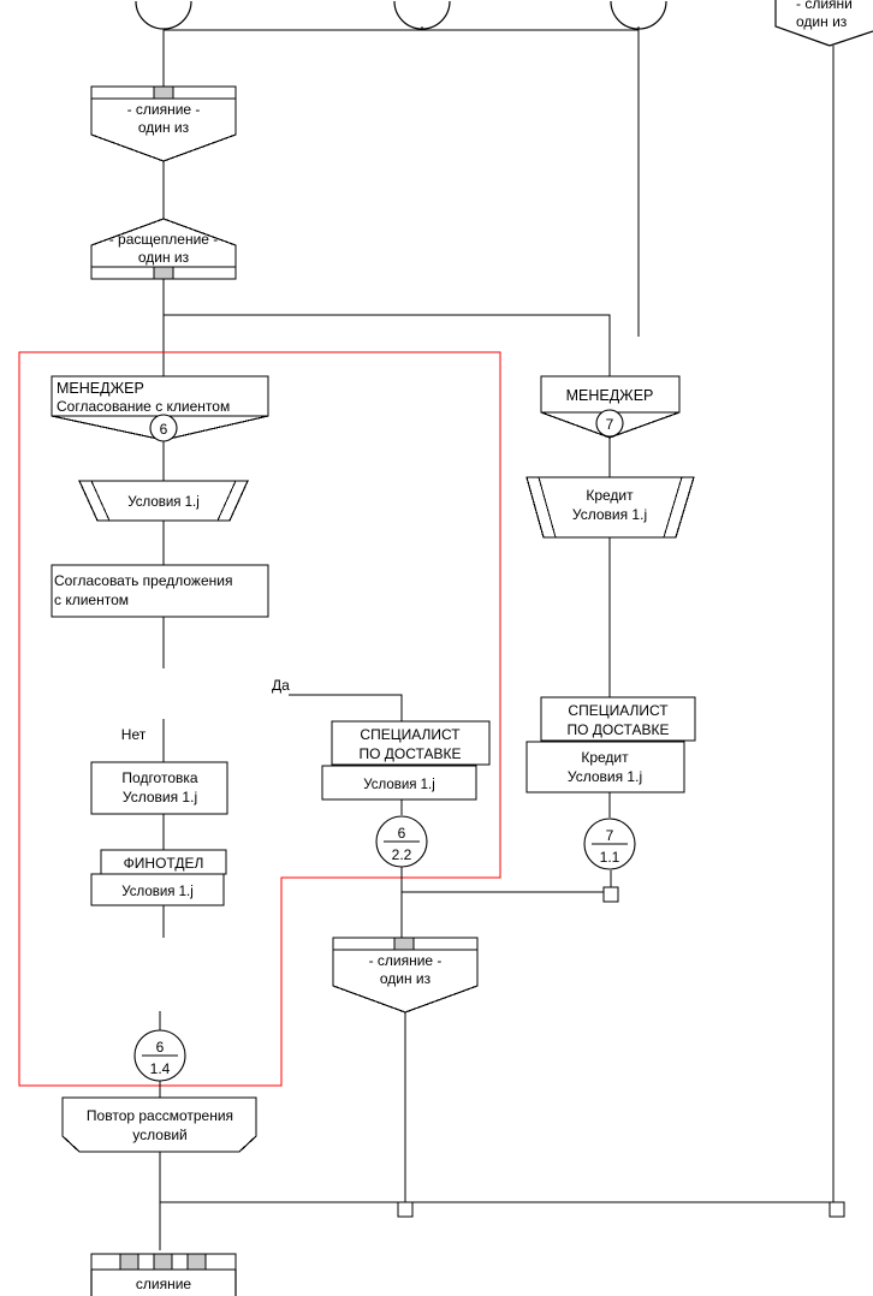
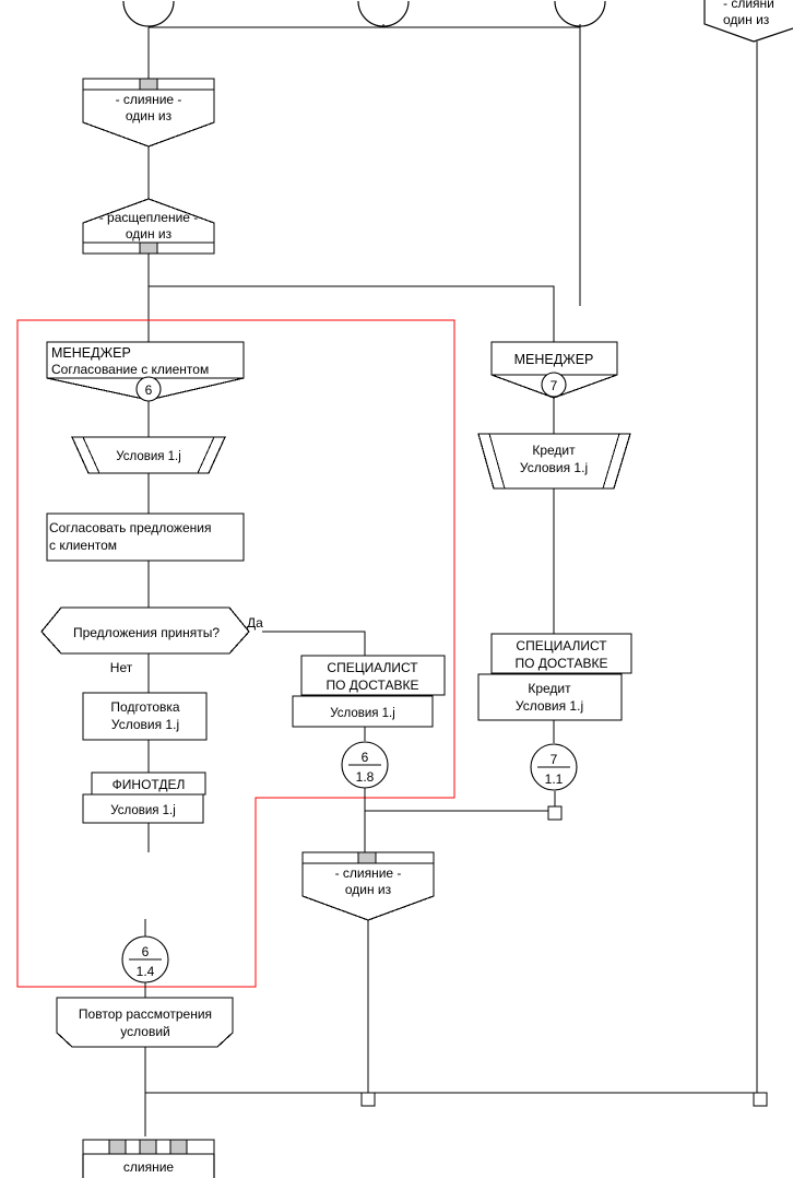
  - слияние -
  один из
  - расщепление -
  один из
  МЕНЕДЖЕР
  Согласование с клиентом
  6
  Условия 1.j
  Согласовать предложения
  с клиентом
+ Предложения приняты?
  Да
  Нет
  Подготовка
  Условия 1.j
  ФИНОТДЕЛ
  Условия 1.j
  6
  1.4
  Повтор рассмотрения
  условий
  СПЕЦИАЛИСТ
  ПО ДОСТАВКЕ
  Условия 1.j
  6
- 2.2
+ 1.8
  - слияние -
  один из
  МЕНЕДЖЕР
  7
  Кредит
  Условия 1.j
  СПЕЦИАЛИСТ
  ПО ДОСТАВКЕ
  Кредит
  Условия 1.j
  7
  1.1
  - слияни
  один из
  слияние
